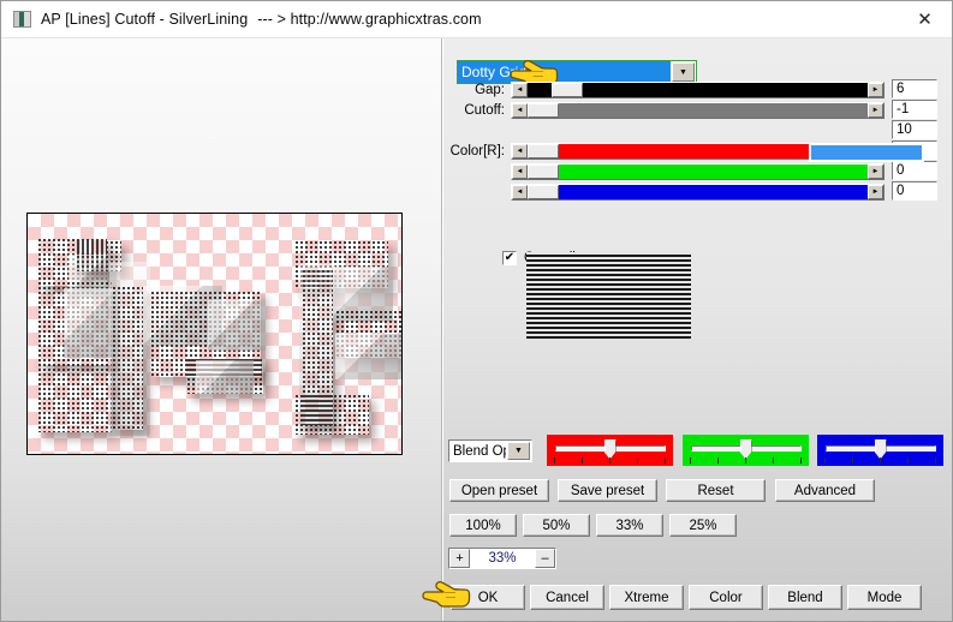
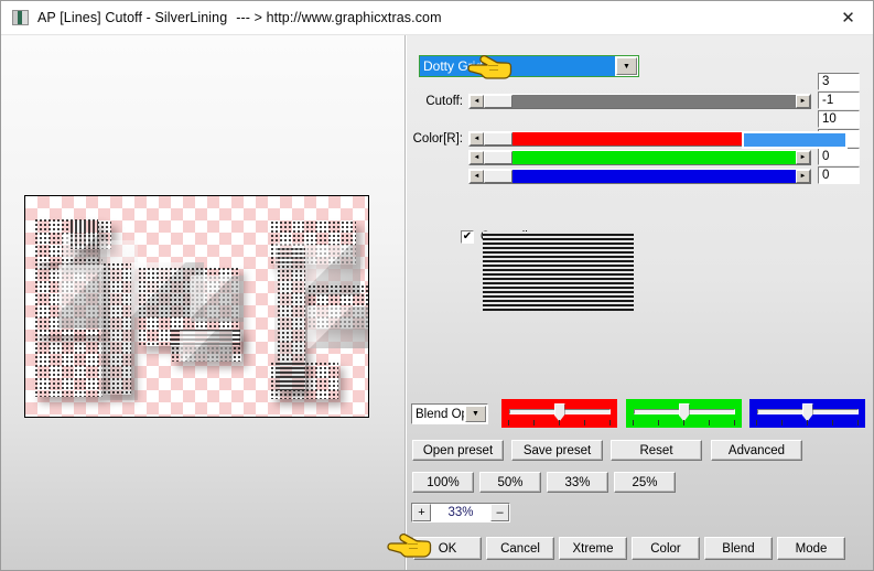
  AP [Lines] Cutoff - SilverLining
  --- > http://www.graphicxtras.com
  ✕
- Gap:
- 6
+ 3
  Cutoff:
  -1
  10
  Color[R]:
  0
  0
  ✔
  Open preset
  Save preset
  Reset
  Advanced
  100%
  50%
  33%
  25%
  +
  33%
  –
  OK
  Cancel
  Xtreme
  Color
  Blend
  Mode
